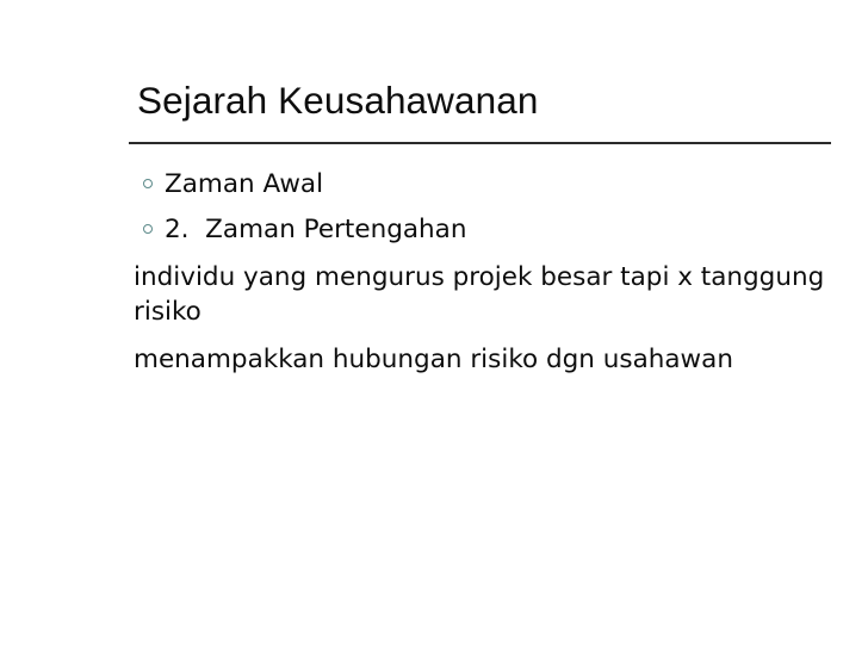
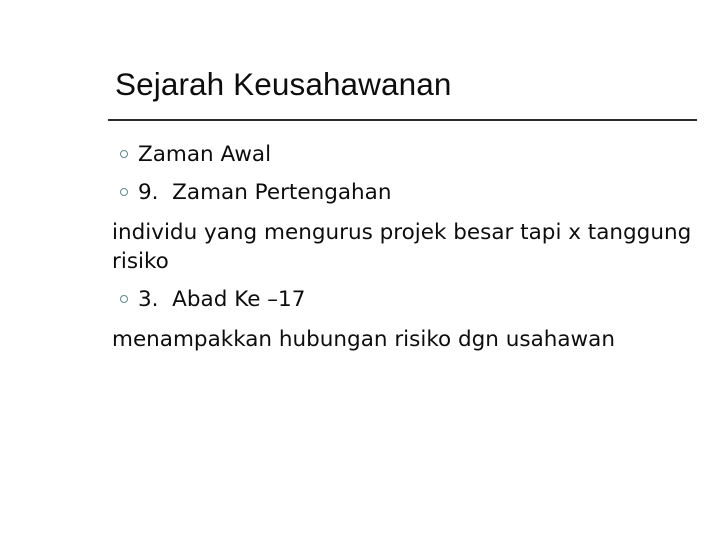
  Sejarah Keusahawanan
  Zaman Awal
- 2. Zaman Pertengahan
+ 9. Zaman Pertengahan
  individu yang mengurus projek besar tapi x tanggung risiko
+ 3. Abad Ke –17
  menampakkan hubungan risiko dgn usahawan
